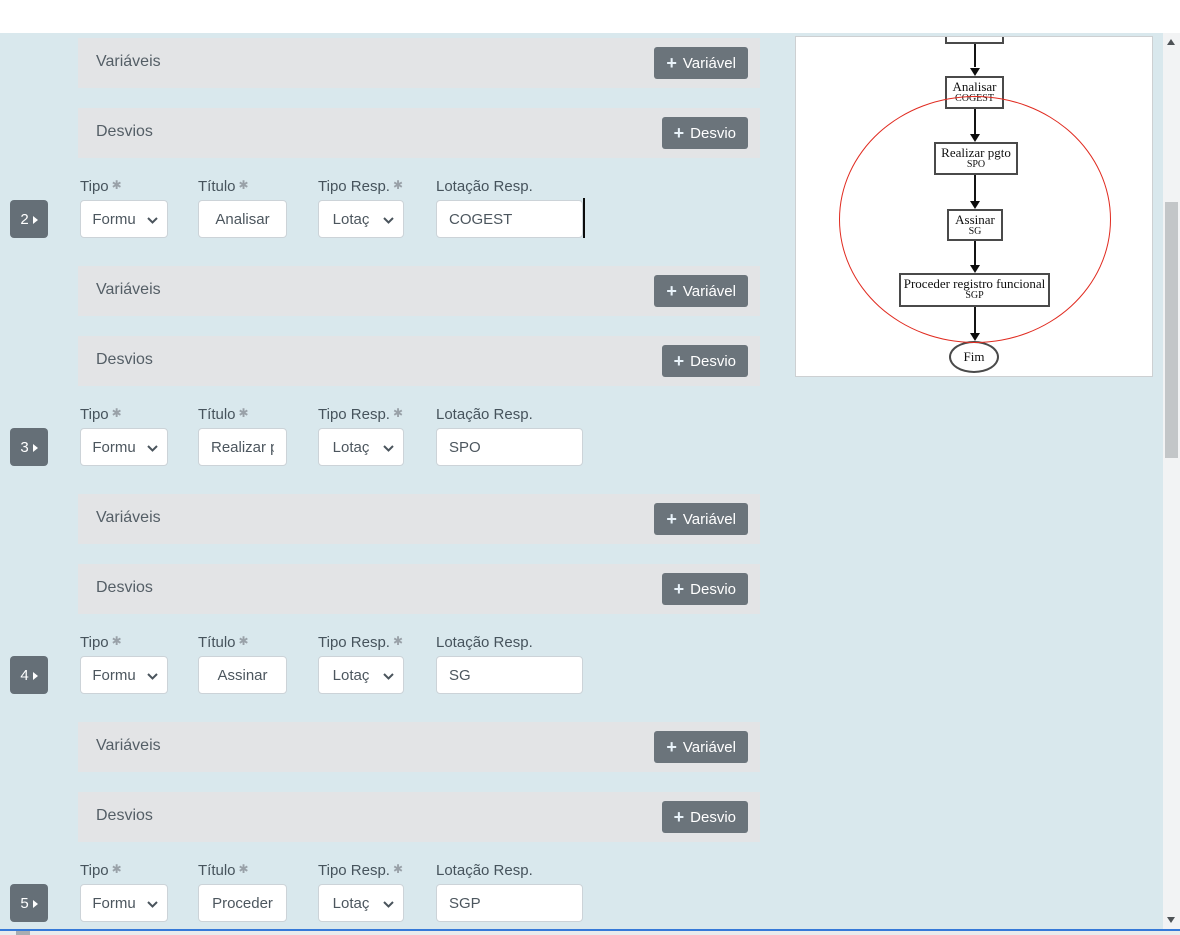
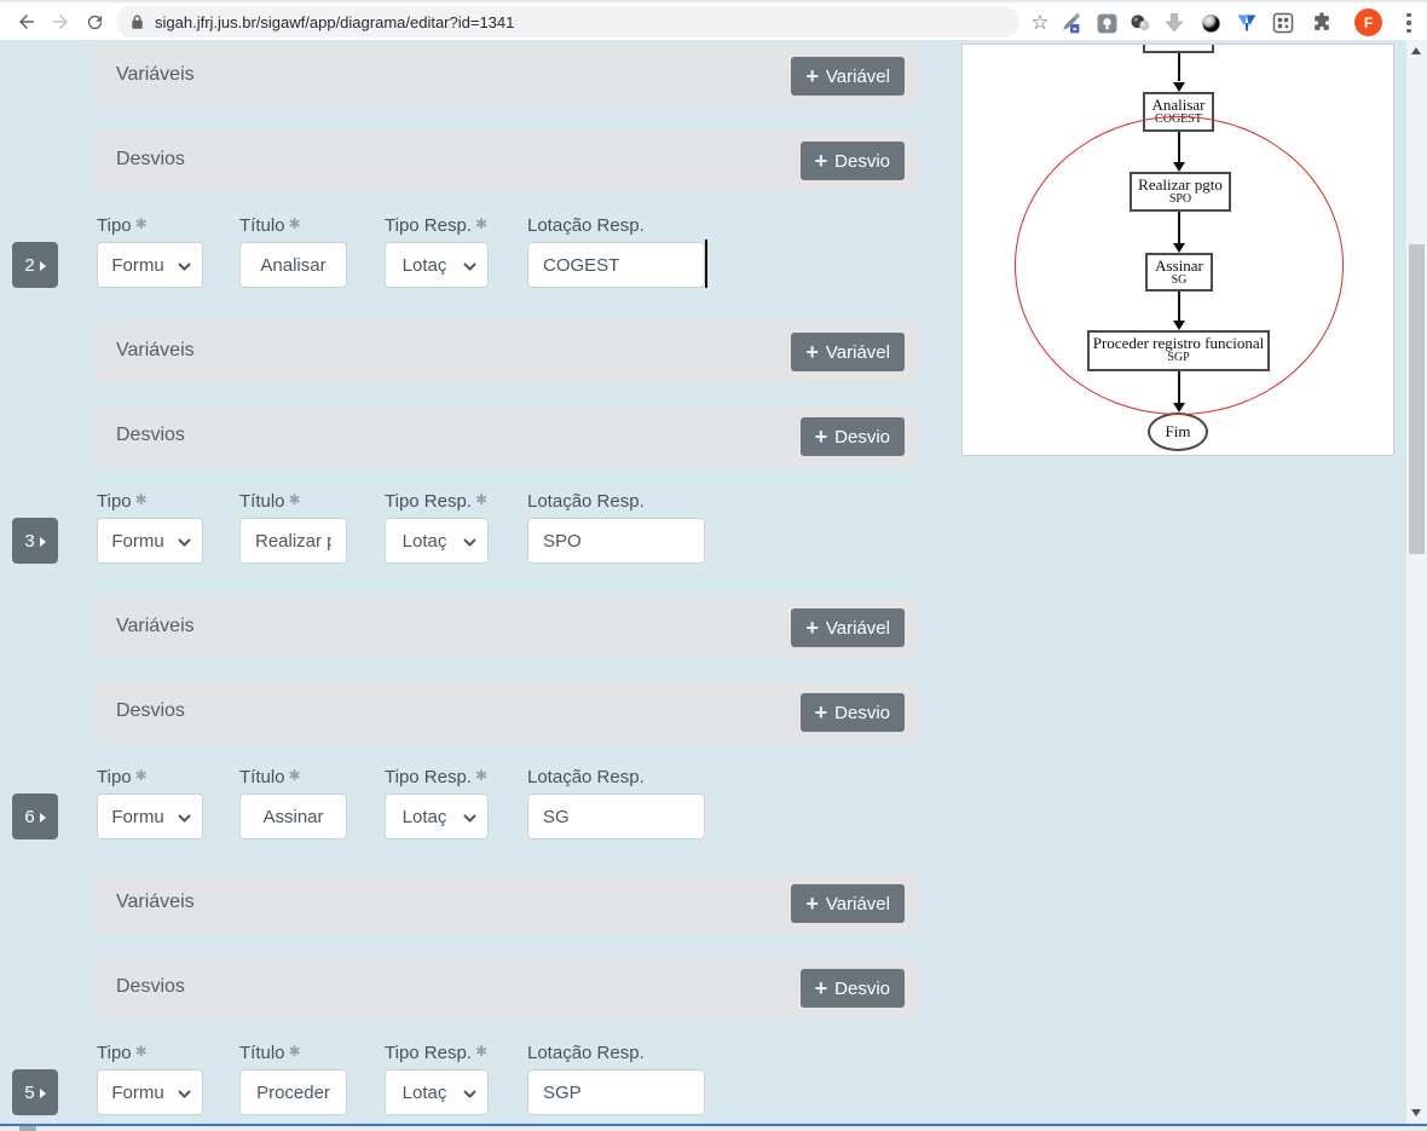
+ sigah.jfrj.jus.br/sigawf/app/diagrama/editar?id=1341
+ ☆
+ F
  Variáveis
  +
  Variável
  Desvios
  +
  Desvio
  2
  Tipo ✱
  Título ✱
  Tipo Resp. ✱
  Lotação Resp.
  Formu
  Analisar
  Lotaç
  COGEST
  Variáveis
  +
  Variável
  Desvios
  +
  Desvio
  3
  Tipo ✱
  Título ✱
  Tipo Resp. ✱
  Lotação Resp.
  Formu
  Realizar
  Lotaç
  SPO
  Variáveis
  +
  Variável
  Desvios
  +
  Desvio
- 4
+ 6
  Tipo ✱
  Título ✱
  Tipo Resp. ✱
  Lotação Resp.
  Formu
  Assinar
  Lotaç
  SG
  Variáveis
  +
  Variável
  Desvios
  +
  Desvio
  5
  Tipo ✱
  Título ✱
  Tipo Resp. ✱
  Lotação Resp.
  Formu
  Proceder
  Lotaç
  SGP
  Analisar
  COGEST
  Realizar pgto
  SPO
  Assinar
  SG
  Proceder registro funcional
  SGP
  Fim
